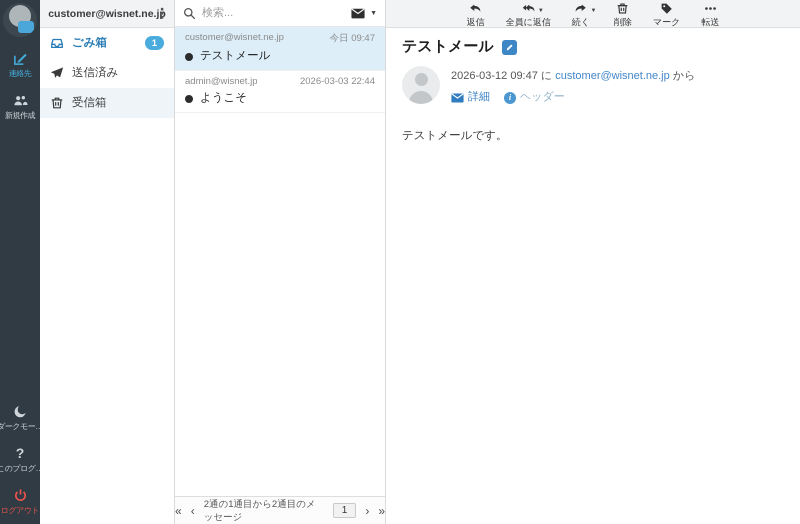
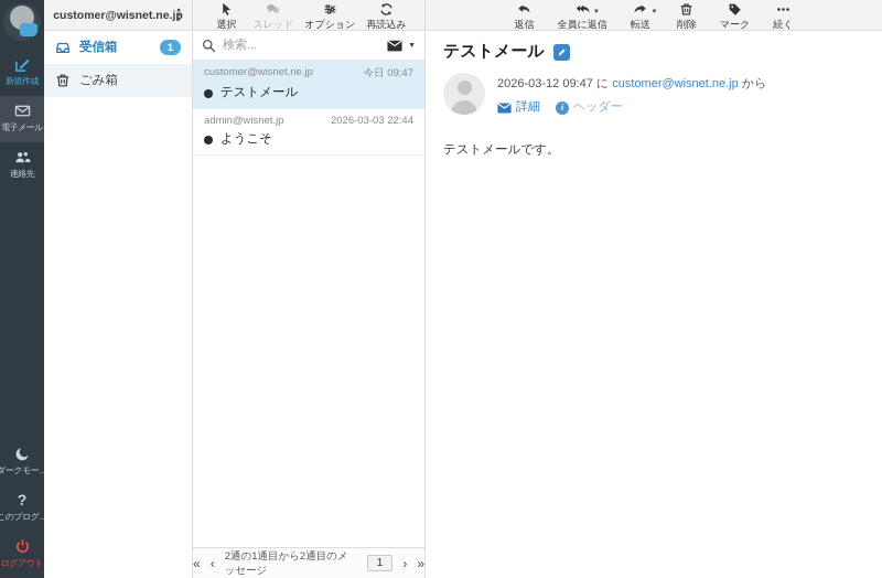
- 連絡先
+ 新規作成
+ 電子メール
- 新規作成
+ 連絡先
  ダークモー
  ?
  このプログ
  ログアウト
  customer@wisnet.ne.jp
  ⋮
- ごみ箱
+ 受信箱
  1
- 送信済み
- 受信箱
+ ごみ箱
+ 選択
+ スレッド
+ オプション
+ 再読込み
  検索...
  customer@wisnet.ne.jp
  今日 09:47
  テストメール
  admin@wisnet.jp
  2026-03-03 22:44
  ようこそ
  «
  ‹
  2通の1通目から2通目のメッセージ
  1
  ›
  »
  返信
  全員に返信
- 続く
+ 転送
  削除
  マーク
- 転送
+ 続く
  テストメール
  2026-03-12 09:47 に customer@wisnet.ne.jp から
  詳細
  i
  ヘッダー
  テストメールです。
